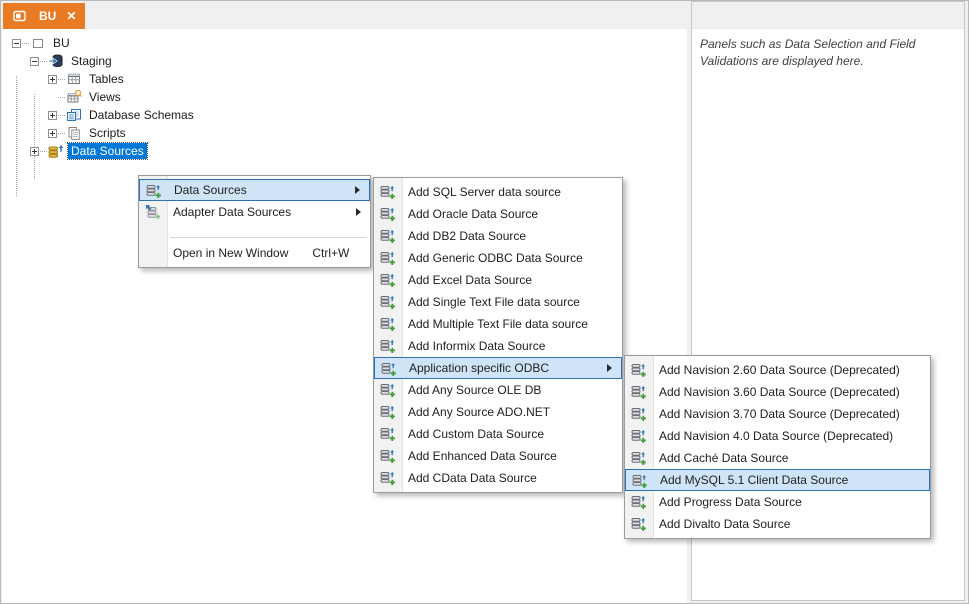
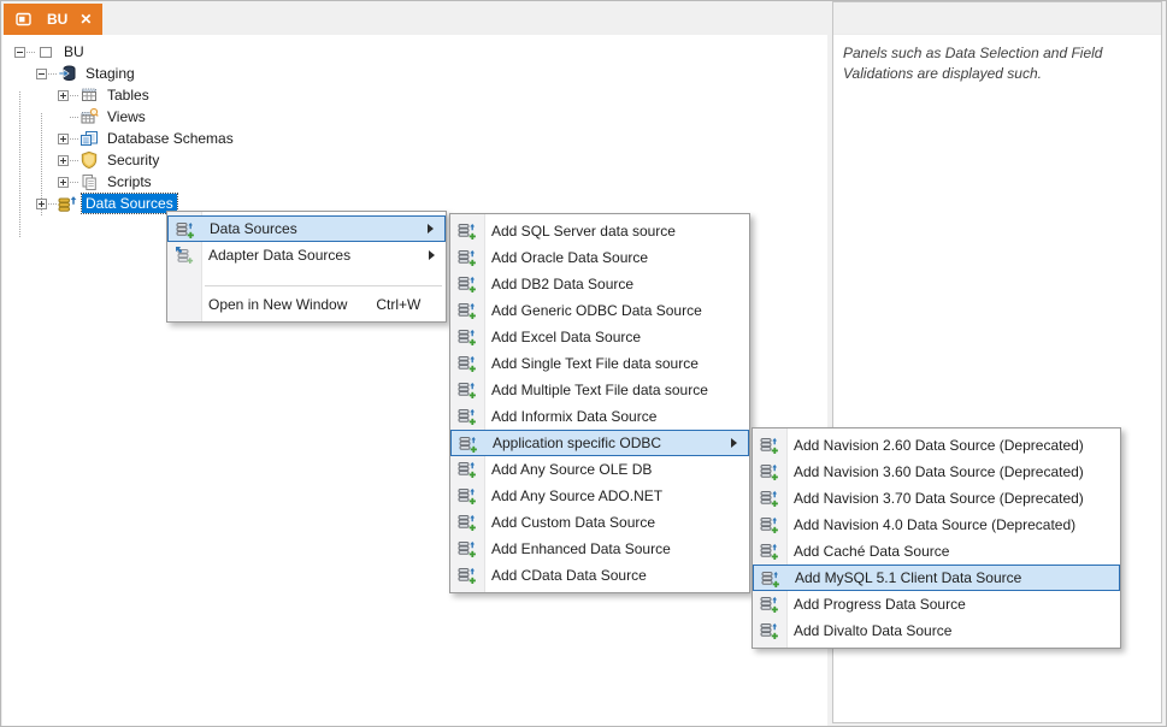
  BU
  ✕
  BU
  Staging
  Tables
  Views
  Database Schemas
+ Security
  Scripts
  Data Sources
- Panels such as Data Selection and Field Validations are displayed here.
+ Panels such as Data Selection and Field Validations are displayed such.
  Data Sources
  Adapter Data Sources
  Open in New Window
  Ctrl+W
  Add SQL Server data source
  Add Oracle Data Source
  Add DB2 Data Source
  Add Generic ODBC Data Source
  Add Excel Data Source
  Add Single Text File data source
  Add Multiple Text File data source
  Add Informix Data Source
  Application specific ODBC
  Add Any Source OLE DB
  Add Any Source ADO.NET
  Add Custom Data Source
  Add Enhanced Data Source
  Add CData Data Source
  Add Navision 2.60 Data Source (Deprecated)
  Add Navision 3.60 Data Source (Deprecated)
  Add Navision 3.70 Data Source (Deprecated)
  Add Navision 4.0 Data Source (Deprecated)
  Add Caché Data Source
  Add MySQL 5.1 Client Data Source
  Add Progress Data Source
  Add Divalto Data Source
